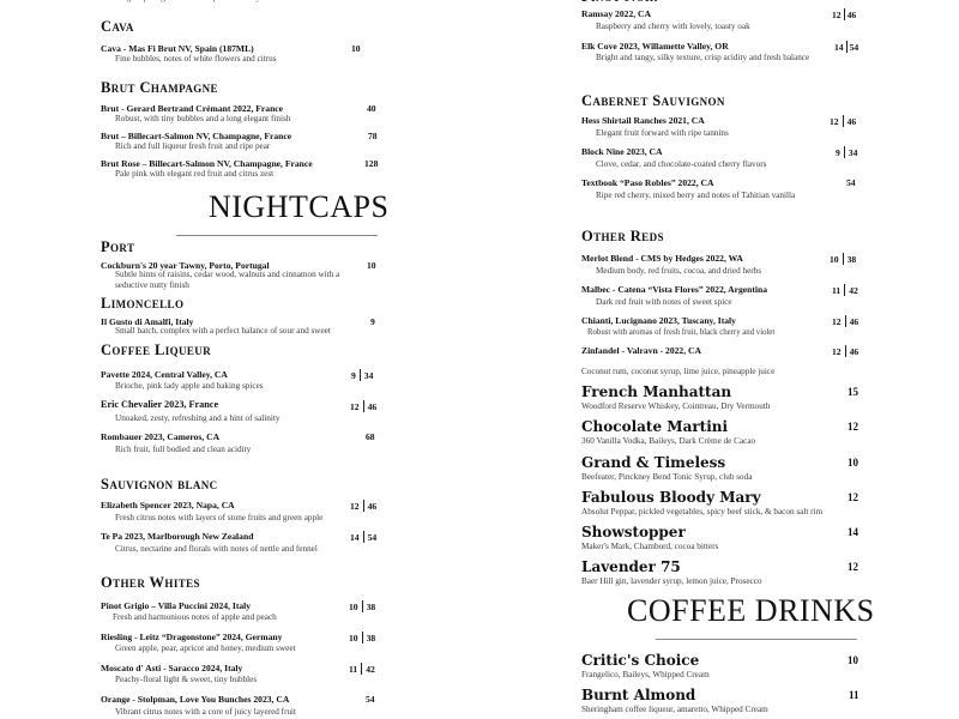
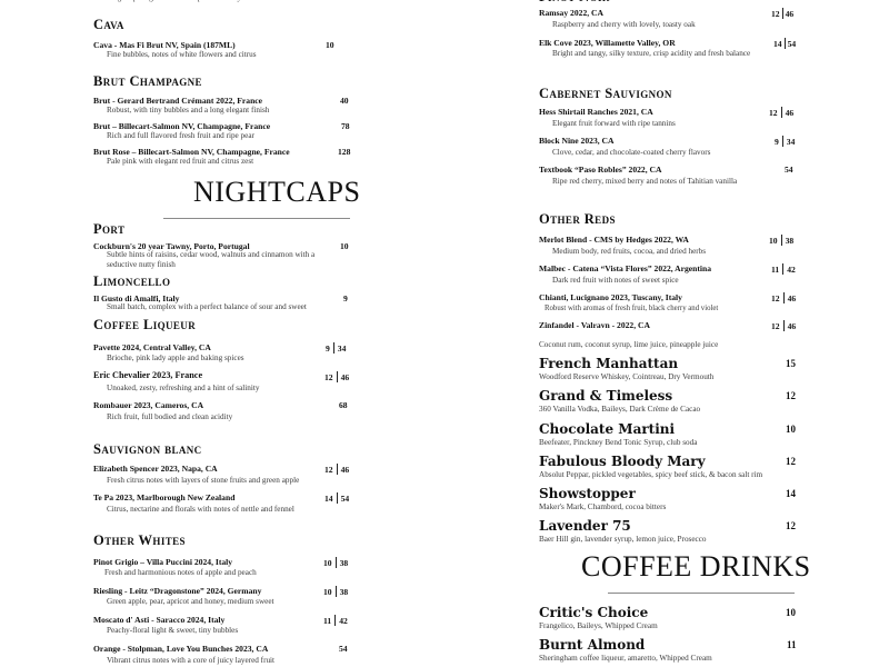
  Cava
  Cava - Mas Fi Brut NV, Spain (187ML)
  Fine bubbles, notes of white flowers and citrus
  10
  Brut Champagne
  Brut - Gerard Bertrand Crémant 2022, France
  Robust, with tiny bubbles and a long elegant finish
  40
  Brut – Billecart-Salmon NV, Champagne, France
- Rich and full liqueur fresh fruit and ripe pear
+ Rich and full flavored fresh fruit and ripe pear
  78
  Brut Rose – Billecart-Salmon NV, Champagne, France
  Pale pink with elegant red fruit and citrus zest
  128
  NIGHTCAPS
  Port
  Cockburn's 20 year Tawny, Porto, Portugal
  Subtle hints of raisins, cedar wood, walnuts and cinnamon with a
  seductive nutty finish
  10
  Limoncello
  Il Gusto di Amalfi, Italy
  Small batch, complex with a perfect balance of sour and sweet
  9
  Coffee Liqueur
  Pavette 2024, Central Valley, CA
  Brioche, pink lady apple and baking spices
  9 34
  Eric Chevalier 2023, France
  Unoaked, zesty, refreshing and a hint of salinity
  12 46
  Rombauer 2023, Cameros, CA
  Rich fruit, full bodied and clean acidity
  68
  Sauvignon blanc
  Elizabeth Spencer 2023, Napa, CA
  Fresh citrus notes with layers of stone fruits and green apple
  12 46
  Te Pa 2023, Marlborough New Zealand
  Citrus, nectarine and florals with notes of nettle and fennel
  14 54
  Other Whites
  Pinot Grigio – Villa Puccini 2024, Italy
  Fresh and harmonious notes of apple and peach
  10 38
  Riesling - Leitz “Dragonstone” 2024, Germany
  Green apple, pear, apricot and honey, medium sweet
  10 38
  Moscato d' Asti - Saracco 2024, Italy
  Peachy-floral light & sweet, tiny bubbles
  11 42
  Orange - Stolpman, Love You Bunches 2023, CA
  Vibrant citrus notes with a core of juicy layered fruit
  54
  Ramsay 2022, CA
  Raspberry and cherry with lovely, toasty oak
  12 46
  Elk Cove 2023, Willamette Valley, OR
  Bright and tangy, silky texture, crisp acidity and fresh balance
  14 54
  Cabernet Sauvignon
  Hess Shirtail Ranches 2021, CA
  Elegant fruit forward with ripe tannins
  12 46
  Block Nine 2023, CA
  Clove, cedar, and chocolate-coated cherry flavors
  9 34
  Textbook “Paso Robles” 2022, CA
  Ripe red cherry, mixed berry and notes of Tahitian vanilla
  54
  Other Reds
  Merlot Blend - CMS by Hedges 2022, WA
  Medium body, red fruits, cocoa, and dried herbs
  10 38
  Malbec - Catena “Vista Flores” 2022, Argentina
  Dark red fruit with notes of sweet spice
  11 42
  Chianti, Lucignano 2023, Tuscany, Italy
  12 46
  Zinfandel - Valravn - 2022, CA
  12 46
  Coconut rum, coconut syrup, lime juice, pineapple juice
  French Manhattan
  Woodford Reserve Whiskey, Cointreau, Dry Vermouth
  15
- Chocolate Martini
+ Grand & Timeless
  360 Vanilla Vodka, Baileys, Dark Crème de Cacao
  12
- Grand & Timeless
+ Chocolate Martini
  Beefeater, Pinckney Bend Tonic Syrup, club soda
  10
  Fabulous Bloody Mary
  Absolut Peppar, pickled vegetables, spicy beef stick, & bacon salt rim
  12
  Showstopper
  Maker's Mark, Chambord, cocoa bitters
  14
  Lavender 75
  Baer Hill gin, lavender syrup, lemon juice, Prosecco
  12
  COFFEE DRINKS
  Critic's Choice
  Frangelico, Baileys, Whipped Cream
  10
  Burnt Almond
  Sheringham coffee liqueur, amaretto, Whipped Cream
  11
